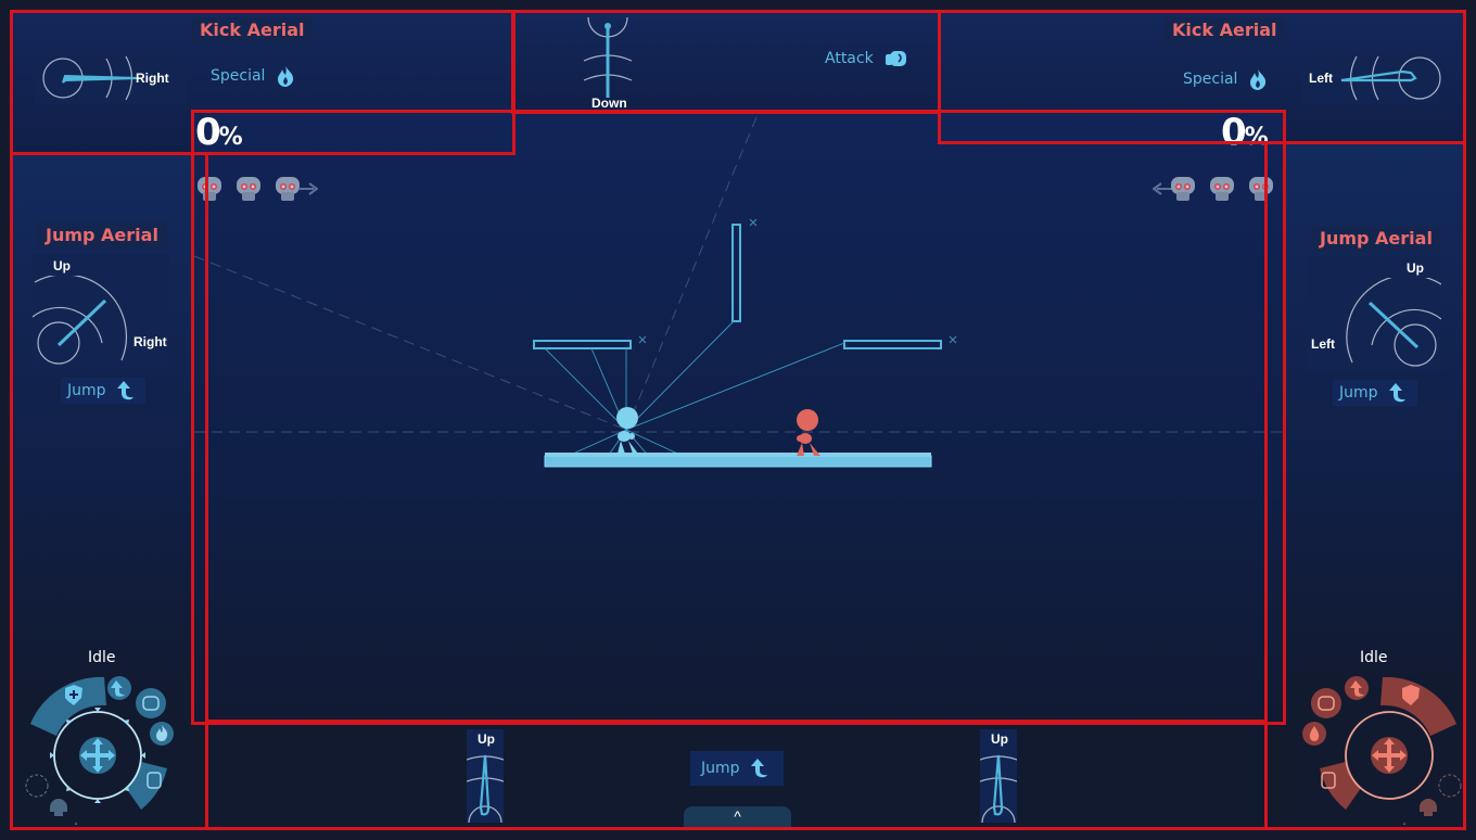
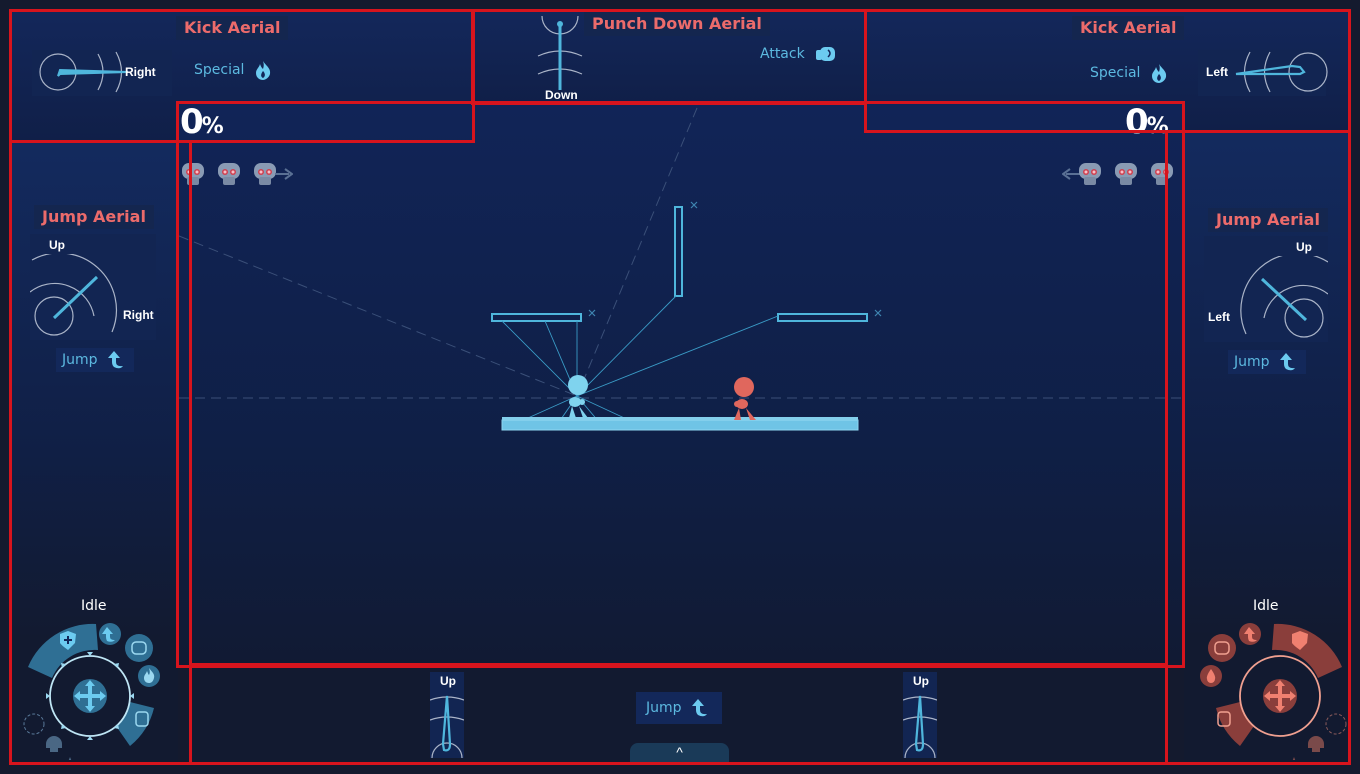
  Kick Aerial
  Right
  Special
  Down
+ Punch Down Aerial
  Attack
  Kick Aerial
  Special
  Left
  Jump Aerial
  Up
  Right
  Jump
  Idle
  Jump Aerial
  Up
  Left
  Jump
  Idle
  Up
  Jump
  Up
  ^
  0%
  0%
